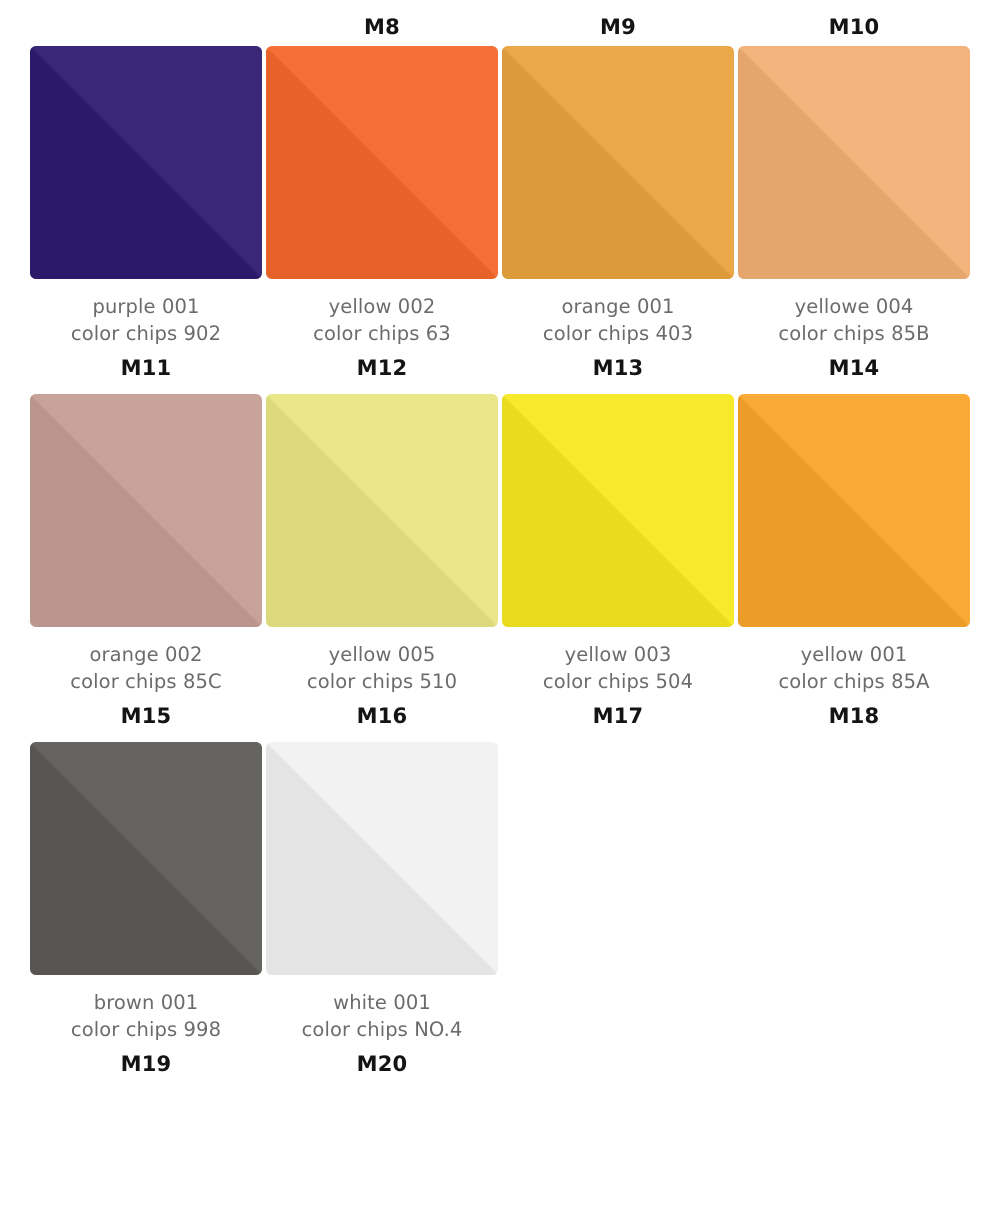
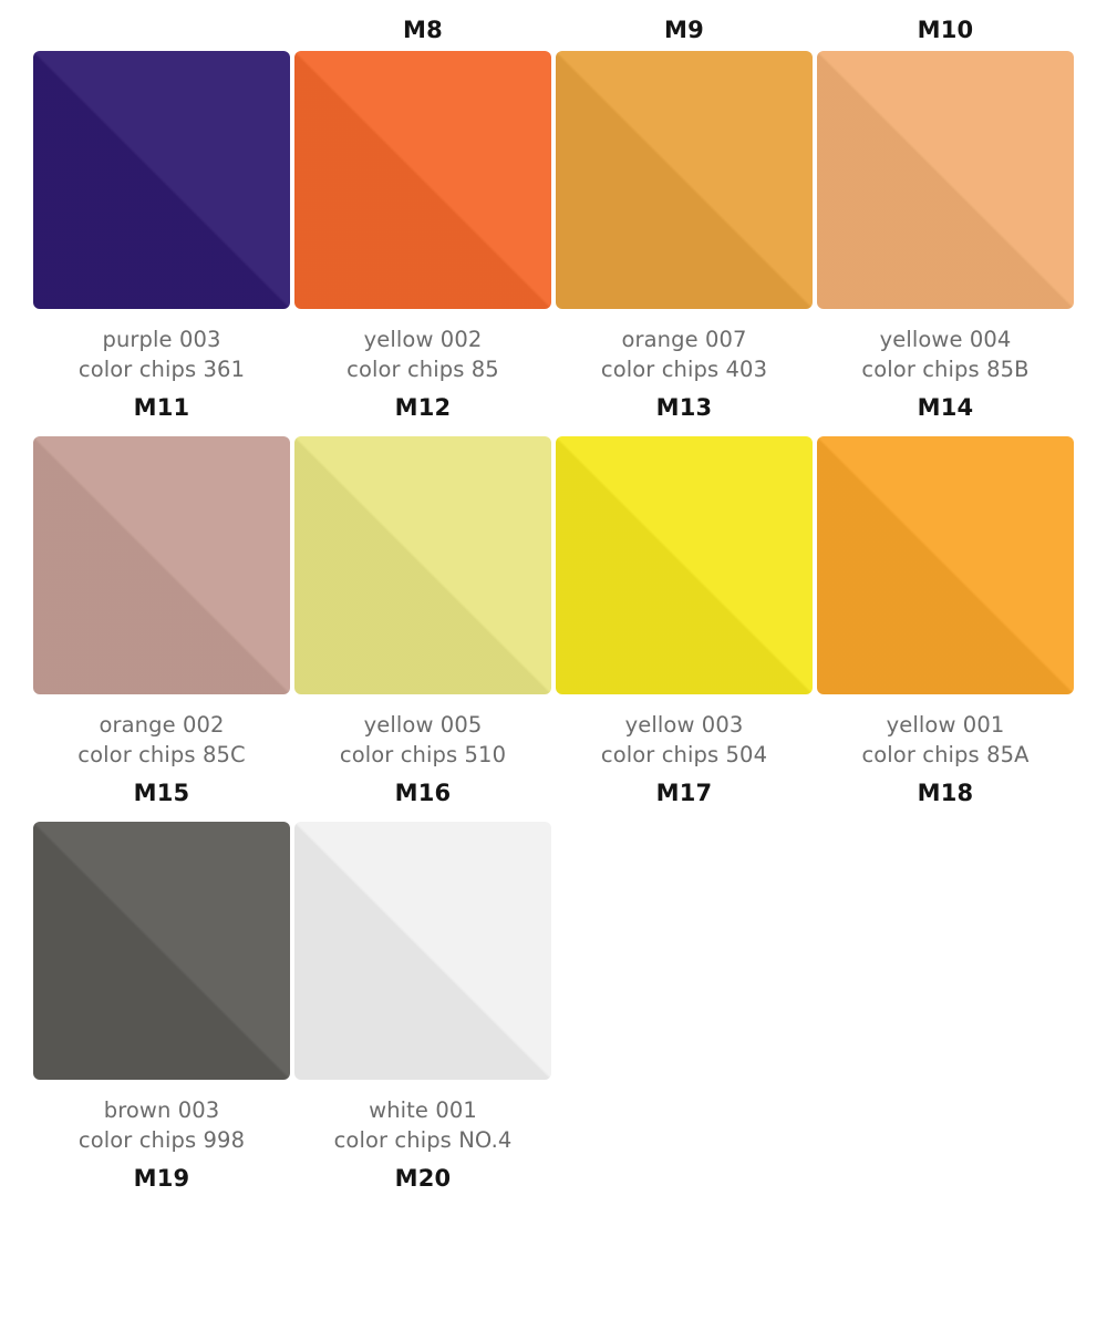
  M8
  M9
  M10
- purple 001
+ purple 003
- color chips 902
+ color chips 361
  M11
  yellow 002
- color chips 63
+ color chips 85
  M12
- orange 001
+ orange 007
  color chips 403
  M13
  yellowe 004
  color chips 85B
  M14
  orange 002
  color chips 85C
  M15
  yellow 005
  color chips 510
  M16
  yellow 003
  color chips 504
  M17
  yellow 001
  color chips 85A
  M18
- brown 001
+ brown 003
  color chips 998
  M19
  white 001
  color chips NO.4
  M20
